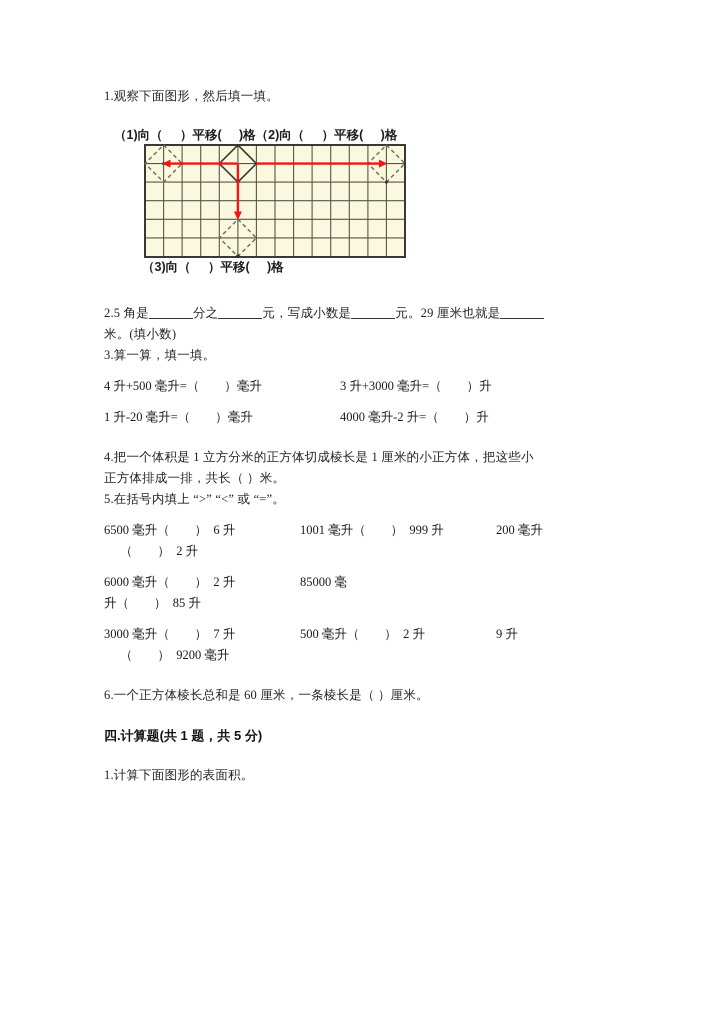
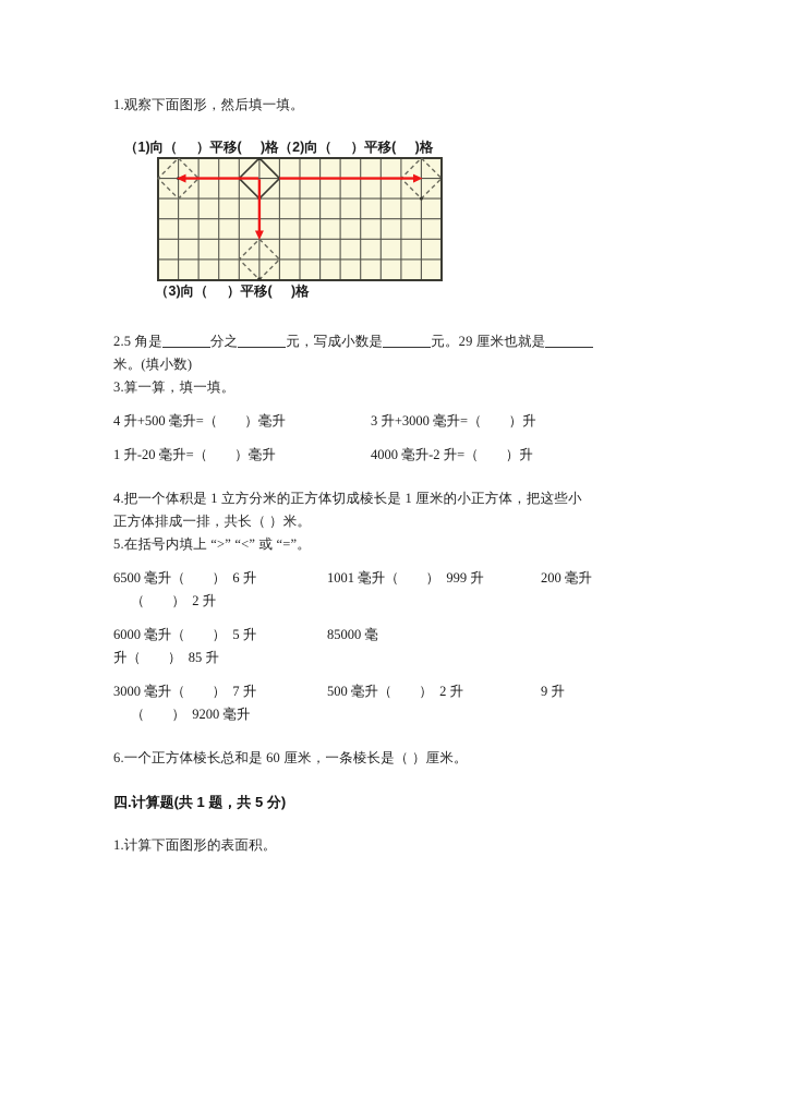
  1.观察下面图形，然后填一填。
  （1)向（ ）平移( )格（2)向（ ）平移( )格
  （3)向（ ）平移( )格
  2.5 角是 分之 元，写成小数是 元。29 厘米也就是
  米。(填小数)
  3.算一算，填一填。
  4 升+500 毫升=（ ）毫升
  3 升+3000 毫升=（ ）升
  1 升-20 毫升=（ ）毫升
  4000 毫升-2 升=（ ）升
  4.把一个体积是 1 立方分米的正方体切成棱长是 1 厘米的小正方体，把这些小
  正方体排成一排，共长（ ）米。
  5.在括号内填上 “>” “<” 或 “=”。
  6500 毫升（ ） 6 升
  1001 毫升（ ） 999 升
  200 毫升
  （ ） 2 升
- 6000 毫升（ ） 2 升
+ 6000 毫升（ ） 5 升
  85000 毫
  升（ ） 85 升
  3000 毫升（ ） 7 升
  500 毫升（ ） 2 升
  9 升
  （ ） 9200 毫升
  6.一个正方体棱长总和是 60 厘米，一条棱长是（ ）厘米。
  四.计算题(共 1 题，共 5 分)
  1.计算下面图形的表面积。
